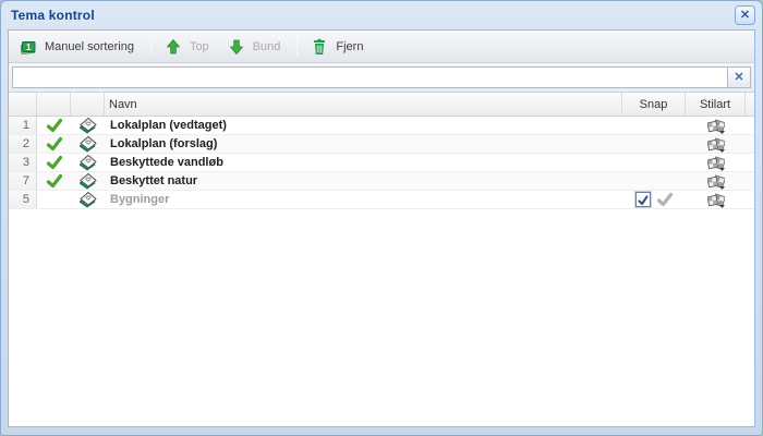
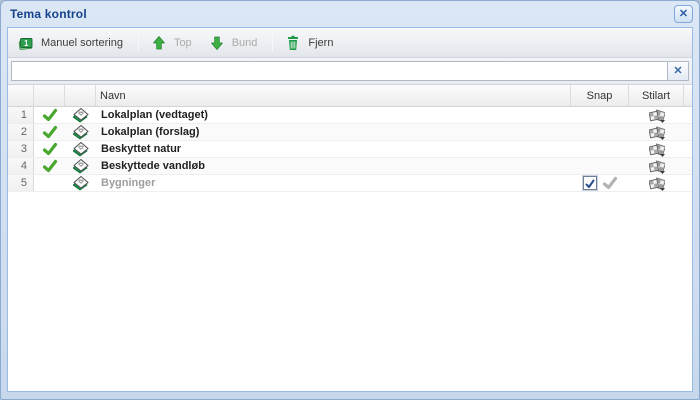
  Tema kontrol
  ✕
  Manuel sortering
  Top
  Bund
  Fjern
  ✕
  Navn
  Snap
  Stilart
  1
  Lokalplan (vedtaget)
  2
  Lokalplan (forslag)
  3
- Beskyttede vandløb
+ Beskyttet natur
- 7
+ 4
- Beskyttet natur
+ Beskyttede vandløb
  5
  Bygninger
